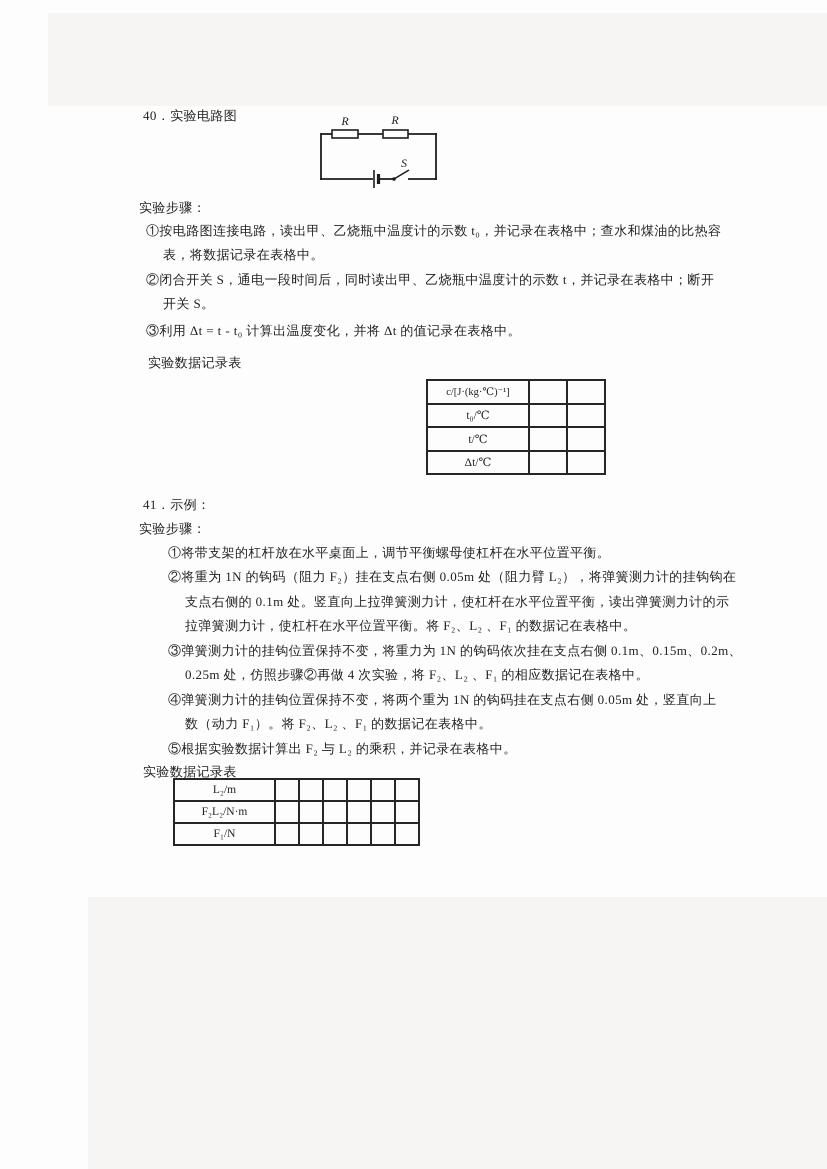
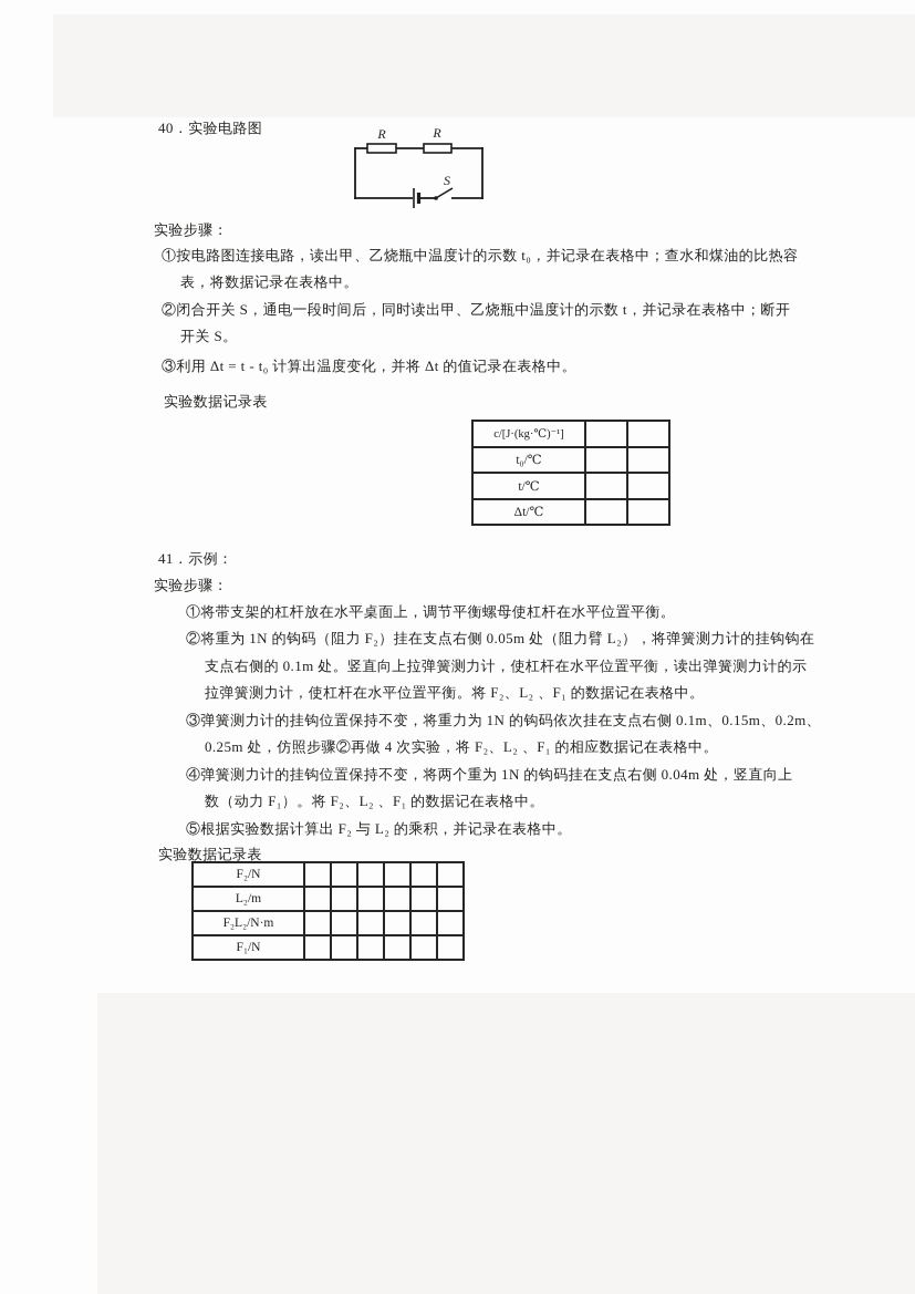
  40．实验电路图
  R
  R
  S
  实验步骤：
  ①按电路图连接电路，读出甲、乙烧瓶中温度计的示数 t₀，并记录在表格中；查水和煤油的比热容
  表，将数据记录在表格中。
  ②闭合开关 S，通电一段时间后，同时读出甲、乙烧瓶中温度计的示数 t，并记录在表格中；断开
  开关 S。
  ③利用 Δt = t - t₀ 计算出温度变化，并将 Δt 的值记录在表格中。
  实验数据记录表
  c/[J·(kg·℃)⁻¹]
  t₀/℃
  t/℃
  Δt/℃
  41．示例：
  实验步骤：
  ①将带支架的杠杆放在水平桌面上，调节平衡螺母使杠杆在水平位置平衡。
  ②将重为 1N 的钩码（阻力 F₂）挂在支点右侧 0.05m 处（阻力臂 L₂），将弹簧测力计的挂钩钩在
  支点右侧的 0.1m 处。竖直向上拉弹簧测力计，使杠杆在水平位置平衡，读出弹簧测力计的示
  拉弹簧测力计，使杠杆在水平位置平衡。将 F₂、L₂ 、F₁ 的数据记在表格中。
  ③弹簧测力计的挂钩位置保持不变，将重力为 1N 的钩码依次挂在支点右侧 0.1m、0.15m、0.2m、
  0.25m 处，仿照步骤②再做 4 次实验，将 F₂、L₂ 、F₁ 的相应数据记在表格中。
- ④弹簧测力计的挂钩位置保持不变，将两个重为 1N 的钩码挂在支点右侧 0.05m 处，竖直向上
+ ④弹簧测力计的挂钩位置保持不变，将两个重为 1N 的钩码挂在支点右侧 0.04m 处，竖直向上
  数（动力 F₁）。将 F₂、L₂ 、F₁ 的数据记在表格中。
  ⑤根据实验数据计算出 F₂ 与 L₂ 的乘积，并记录在表格中。
  实验数据记录表
+ F₂/N
  L₂/m
  F₂L₂/N·m
  F₁/N
